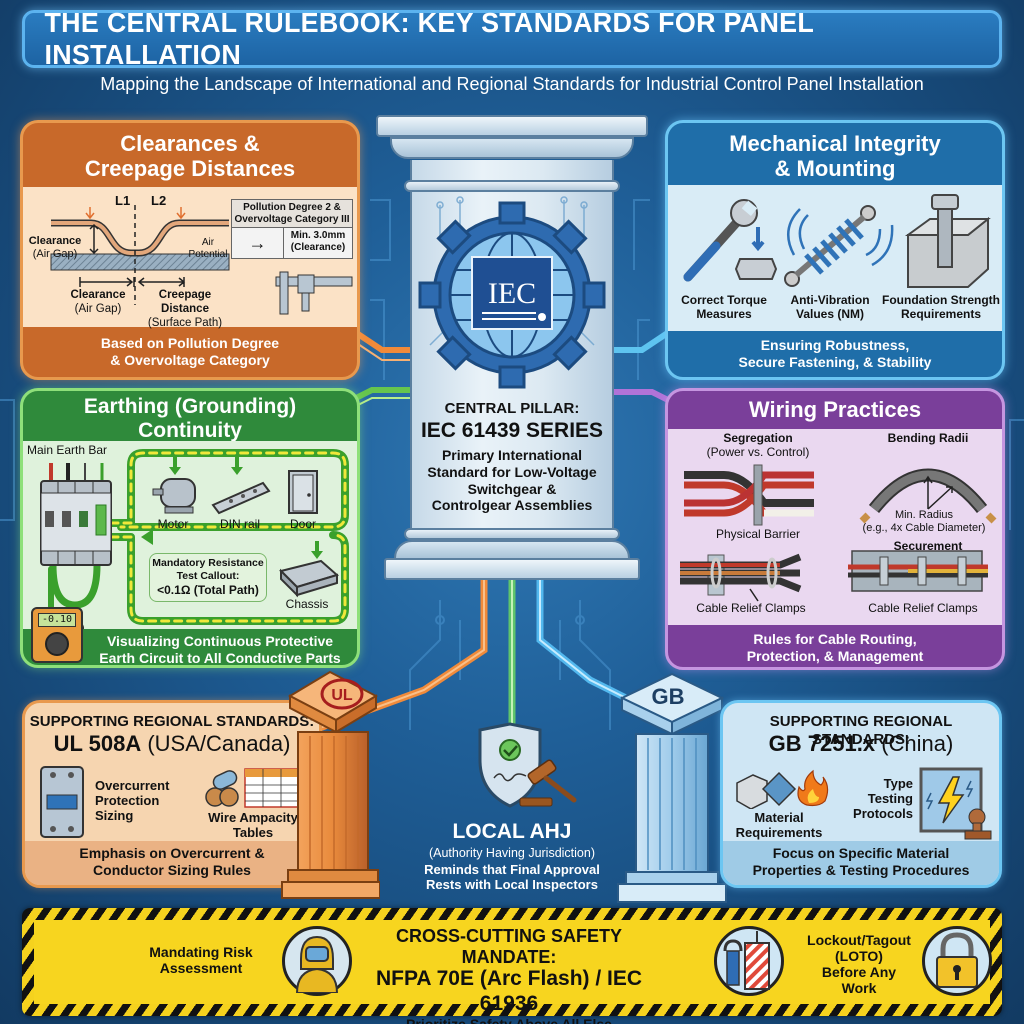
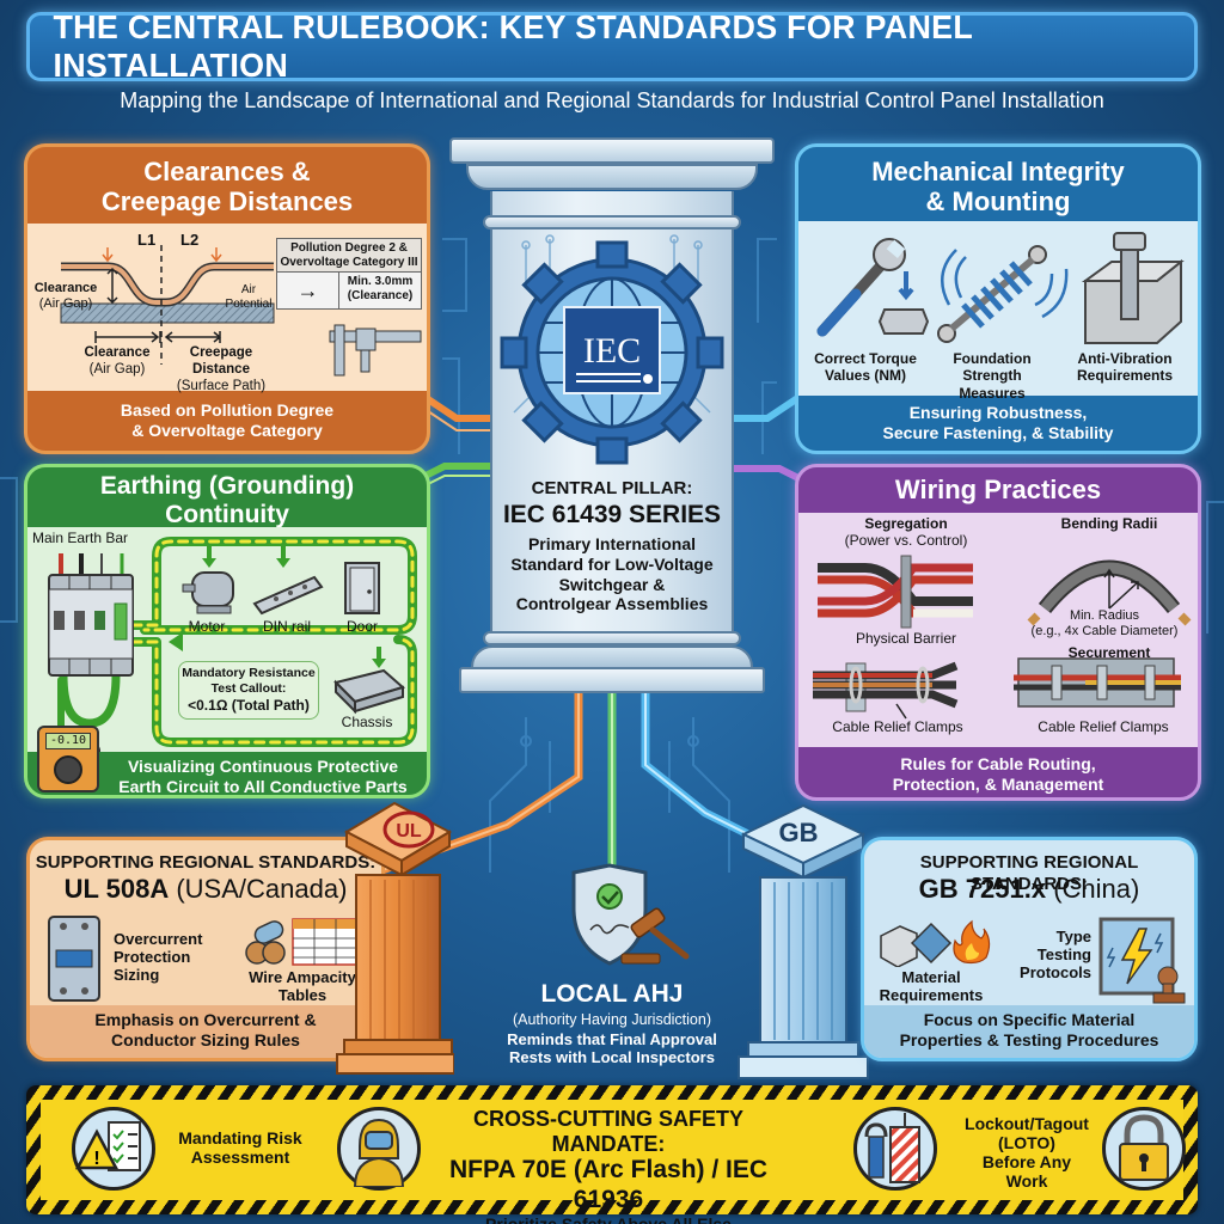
  THE CENTRAL RULEBOOK: KEY STANDARDS FOR PANEL INSTALLATION
  Mapping the Landscape of International and Regional Standards for Industrial Control Panel Installation
  Clearances &
  Creepage Distances
  L1
  L2
  Clearance
  (Air Gap)
  Air
  Potential
  Clearance
  (Air Gap)
  Creepage Distance
  (Surface Path)
  Pollution Degree 2 &
  Overvoltage Category III
  →
  Min. 3.0mm
  (Clearance)
  Based on Pollution Degree
  & Overvoltage Category
  Mechanical Integrity
  & Mounting
  Correct Torque
- Measures
+ Values (NM)
- Anti-Vibration
+ Foundation Strength
- Values (NM)
+ Measures
- Foundation Strength
+ Anti-Vibration
  Requirements
  Ensuring Robustness,
  Secure Fastening, & Stability
  IEC
  CENTRAL PILLAR:
  IEC 61439 SERIES
  Primary International
  Standard for Low-Voltage
  Switchgear &
  Controlgear Assemblies
  Earthing (Grounding)
  Continuity
  Main Earth Bar
  Motor
  DIN rail
  Door
  Chassis
  Mandatory Resistance
  Test Callout:
  <0.1Ω (Total Path)
  -0.10
  Visualizing Continuous Protective
  Earth Circuit to All Conductive Parts
  Wiring Practices
  Segregation
  (Power vs. Control)
  Physical Barrier
  Bending Radii
  Min. Radius
  (e.g., 4x Cable Diameter)
  Securement
  Cable Relief Clamps
  Cable Relief Clamps
  Rules for Cable Routing,
  Protection, & Management
  SUPPORTING REGIONAL STANDARDS:
  UL 508A (USA/Canada)
  Overcurrent
  Protection
  Sizing
  Wire Ampacity
  Tables
  Emphasis on Overcurrent &
  Conductor Sizing Rules
  UL
  GB
  SUPPORTING REGIONAL STANDARDS:
  GB 7251.x (China)
  Material
  Requirements
  Type
  Testing
  Protocols
  Focus on Specific Material
  Properties & Testing Procedures
  LOCAL AHJ
  (Authority Having Jurisdiction)
  Reminds that Final Approval
  Rests with Local Inspectors
+ !
  Mandating Risk
  Assessment
  CROSS-CUTTING SAFETY MANDATE:
  NFPA 70E (Arc Flash) / IEC 61936
  Lockout/Tagout
  (LOTO)
  Before Any Work
